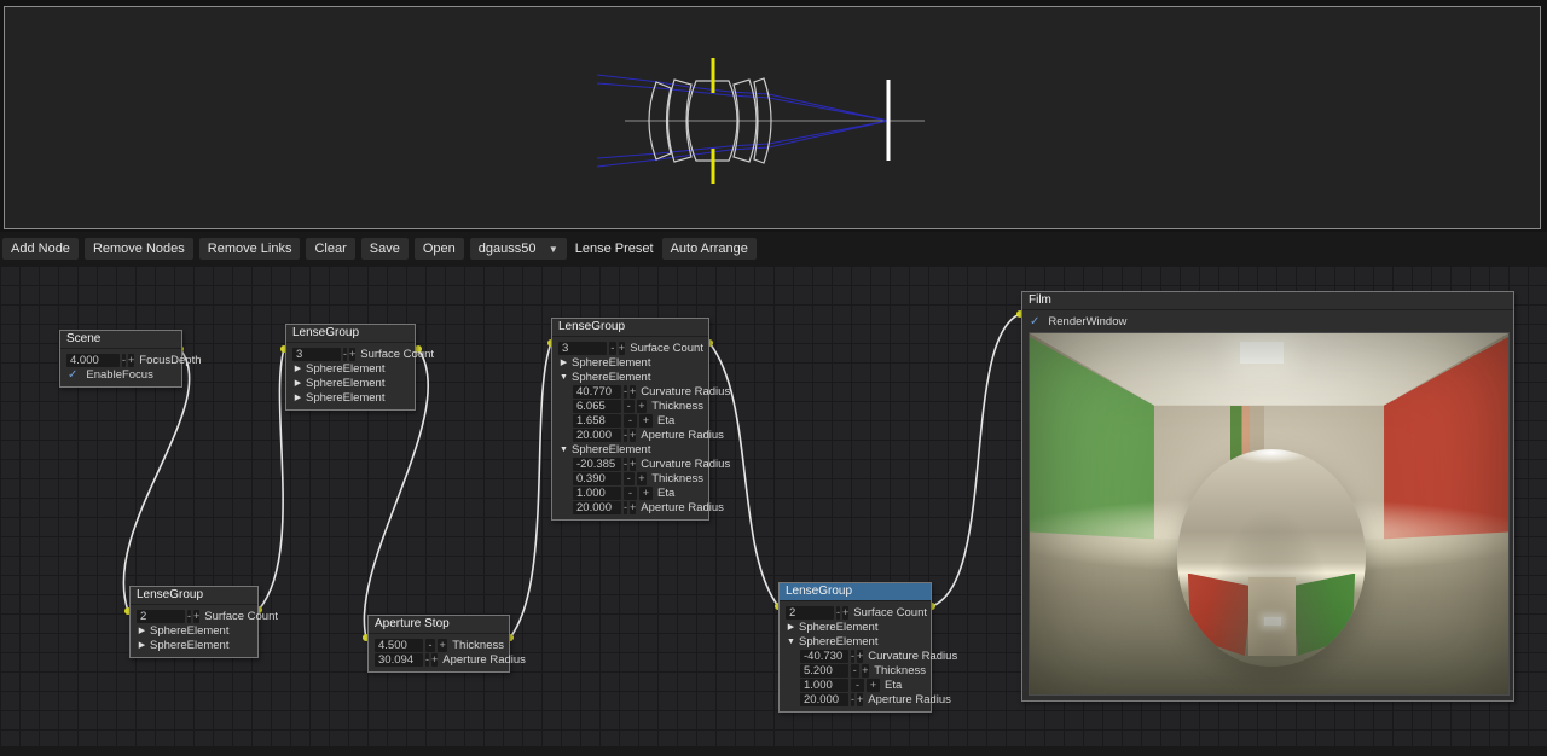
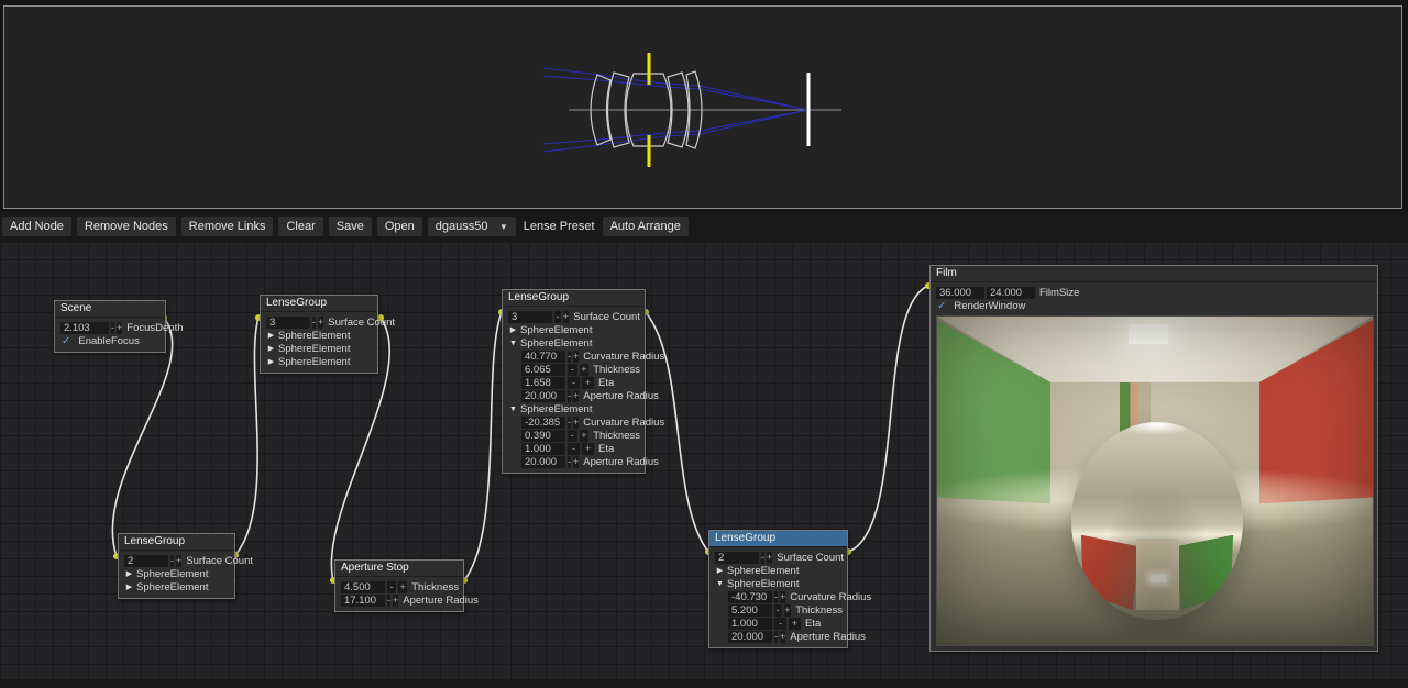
  Add Node
  Remove Nodes
  Remove Links
  Clear
  Save
  Open
  dgauss50
  ▼
  Lense Preset
  Auto Arrange
  Scene
- 4.000
+ 2.103
  -
  +
  FocusDepth
  ✓
  EnableFocus
  LenseGroup
  3
  -
  +
  Surface Count
  SphereElement
  SphereElement
  SphereElement
  LenseGroup
  3
  -
  +
  Surface Count
  SphereElement
  SphereElement
  40.770
  -
  +
  Curvature Radius
  6.065
  -
  +
  Thickness
  1.658
  -
  +
  Eta
  20.000
  -
  +
  Aperture Radius
  SphereElement
  -20.385
  -
  +
  Curvature Radius
  0.390
  -
  +
  Thickness
  1.000
  -
  +
  Eta
  20.000
  -
  +
  Aperture Radius
  LenseGroup
  2
  -
  +
  Surface Count
  SphereElement
  SphereElement
  Aperture Stop
  4.500
  -
  +
  Thickness
- 30.094
+ 17.100
  -
  +
  Aperture Radius
  LenseGroup
  2
  -
  +
  Surface Count
  SphereElement
  SphereElement
  -40.730
  -
  +
  Curvature Radius
  5.200
  -
  +
  Thickness
  1.000
  -
  +
  Eta
  20.000
  -
  +
  Aperture Radius
  Film
+ 36.000
+ 24.000
+ FilmSize
  ✓
  RenderWindow
